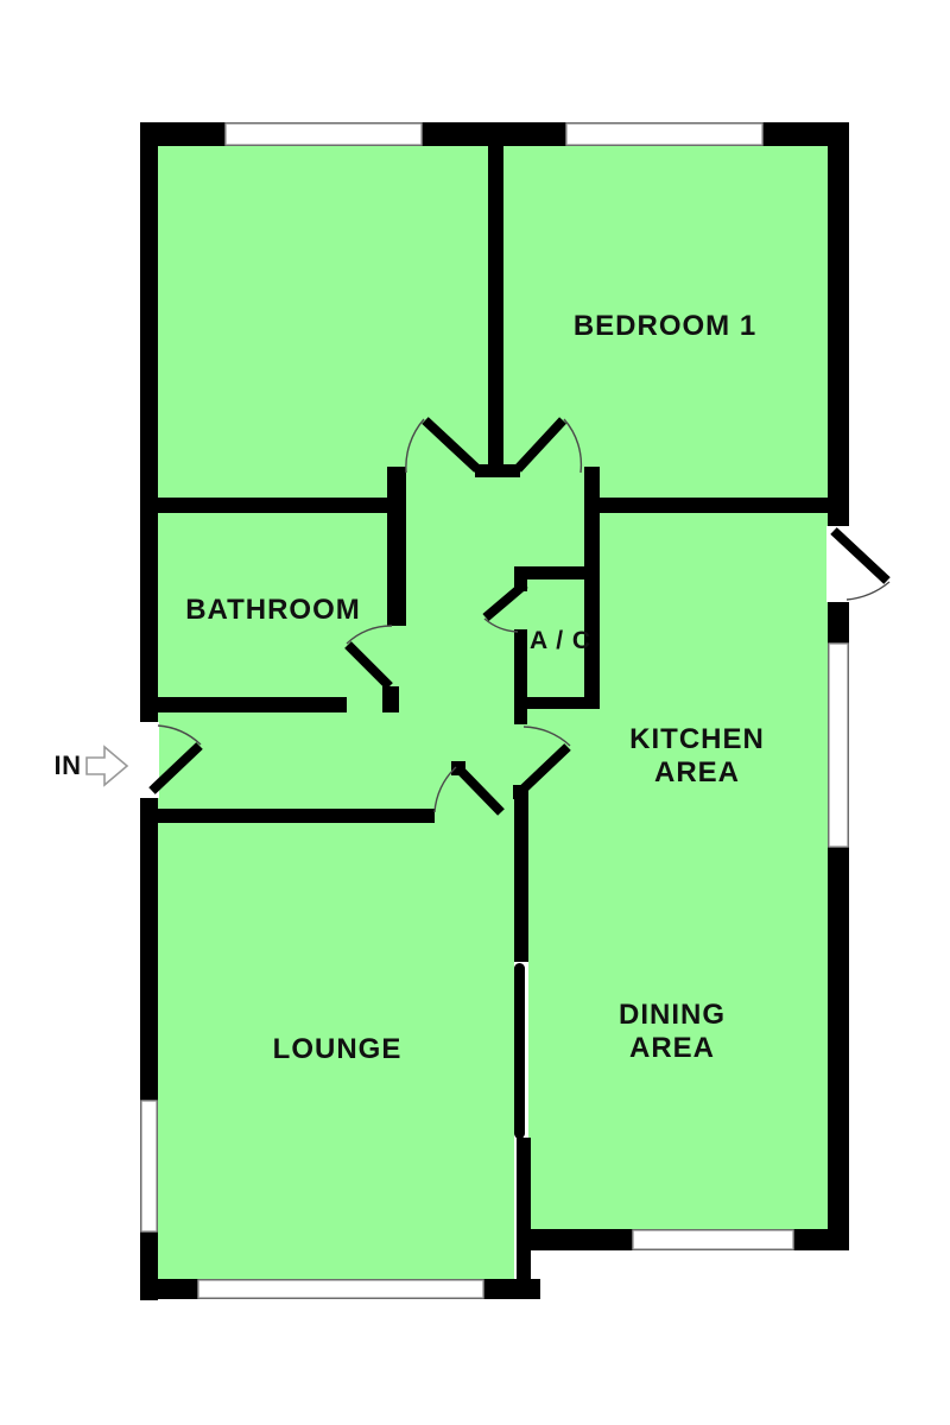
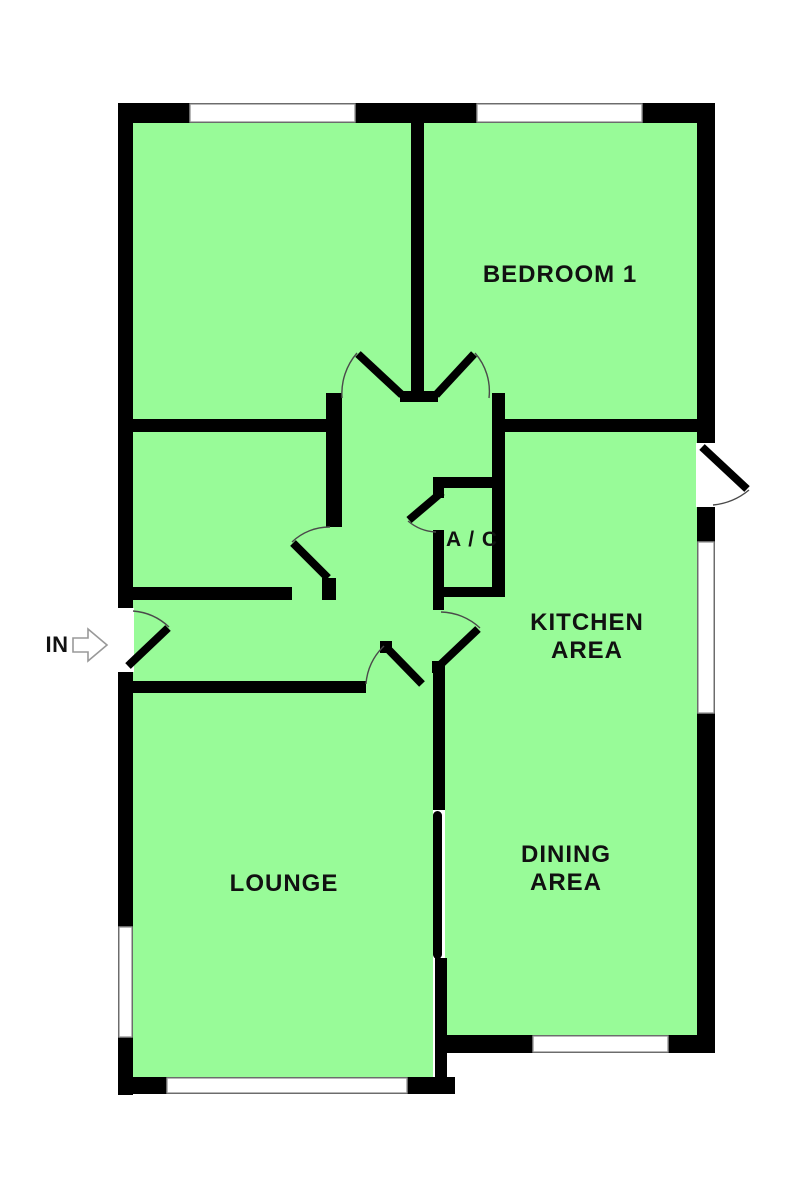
  BEDROOM 1
- BATHROOM
  A / C
  KITCHEN
  AREA
  DINING
  AREA
  LOUNGE
  IN
